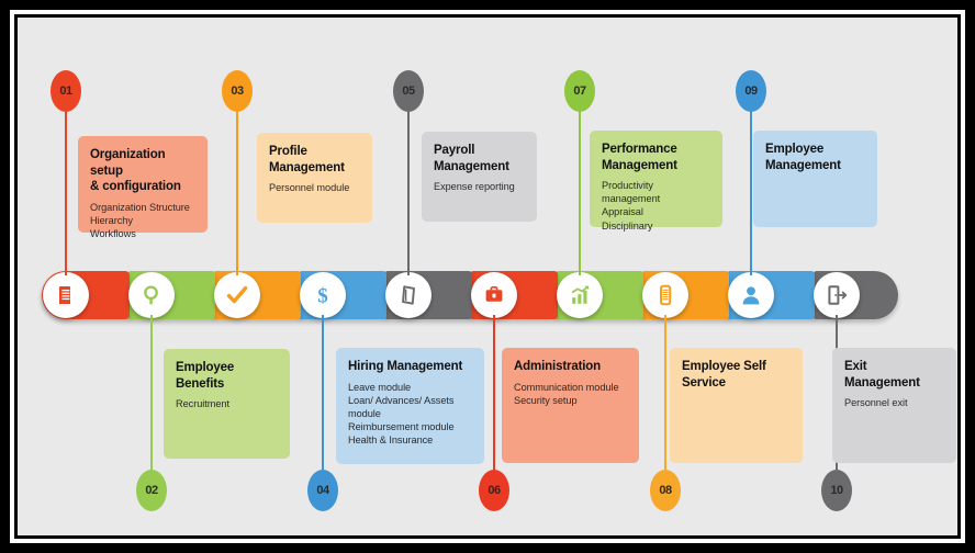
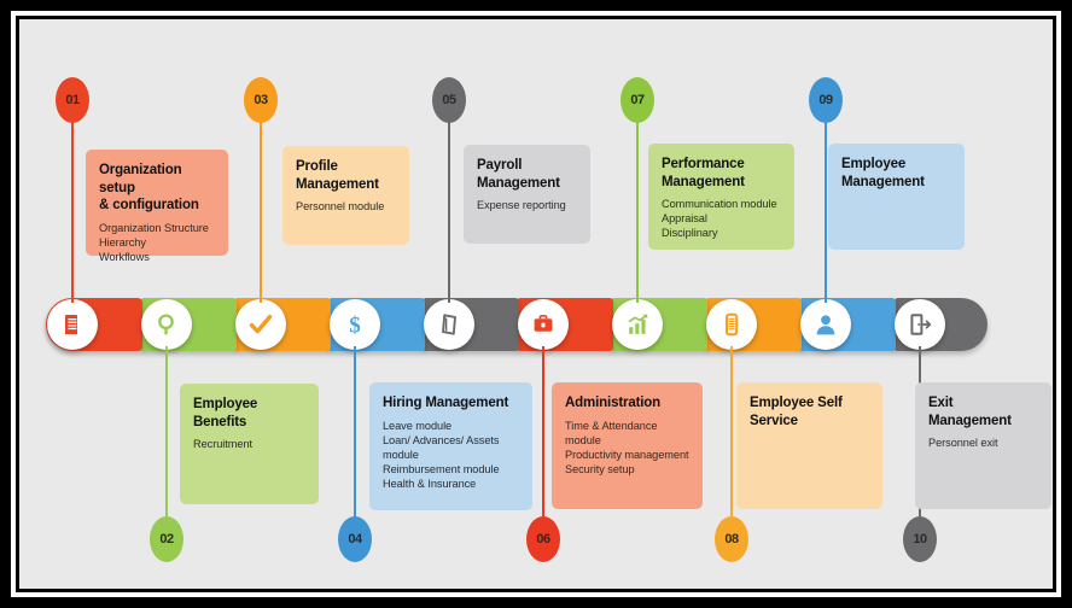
  $
  01
  Organization setup
  & configuration
  Organization Structure
  Hierarchy
  Workflows
  02
  Employee Benefits
  Recruitment
  03
  Profile
  Management
  Personnel module
  04
  Hiring Management
  Leave module
  Loan/ Advances/ Assets module
  Reimbursement module
  Health & Insurance
  05
  Payroll
  Management
  Expense reporting
  06
  Administration
+ Time & Attendance module
- Communication module
+ Productivity management
  Security setup
  07
  Performance
  Management
- Productivity management
+ Communication module
  Appraisal
  Disciplinary
  08
  Employee Self
  Service
  09
  Employee
  Management
  10
  Exit Management
  Personnel exit
